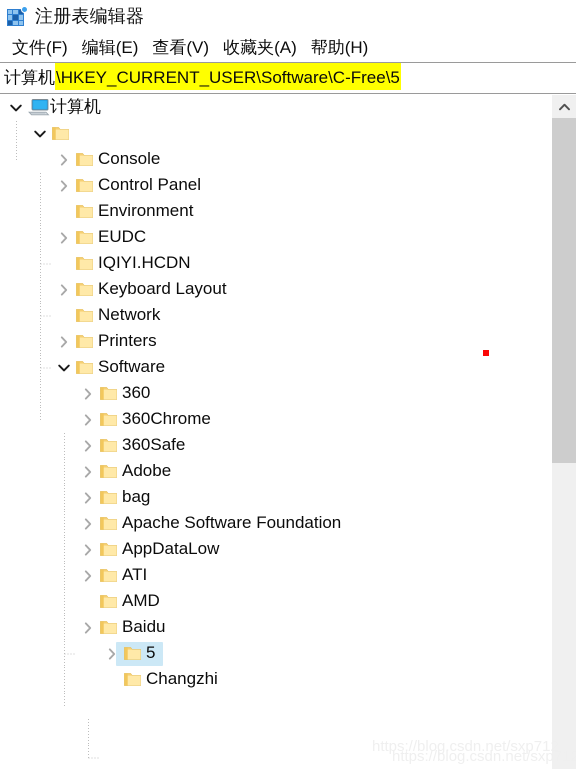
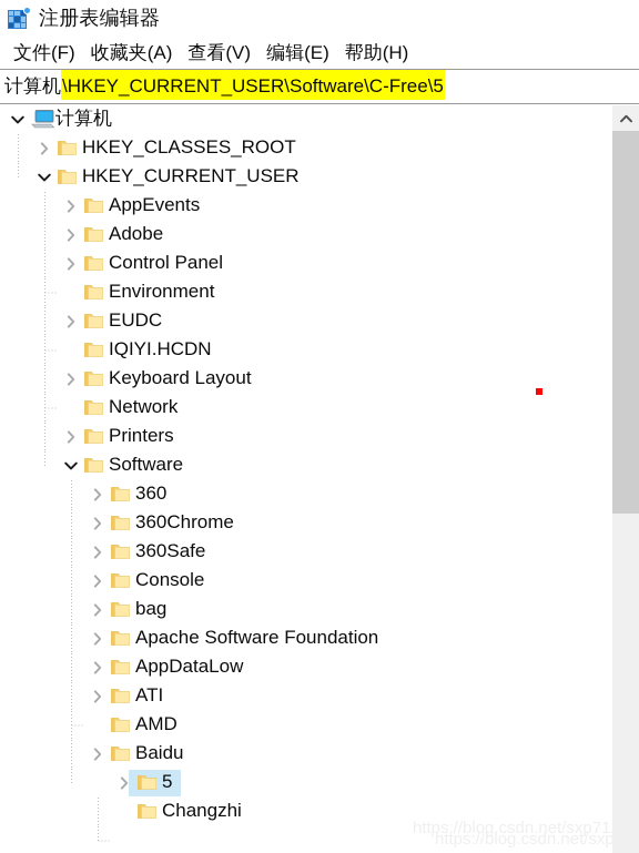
  注册表编辑器
  文件(F)
- 编辑(E)
+ 收藏夹(A)
  查看(V)
- 收藏夹(A)
+ 编辑(E)
  帮助(H)
  计算机\HKEY_CURRENT_USER\Software\C-Free\5
  计算机
+ HKEY_CLASSES_ROOT
+ HKEY_CURRENT_USER
+ AppEvents
- Console
+ Adobe
  Control Panel
  Environment
  EUDC
  IQIYI.HCDN
  Keyboard Layout
  Network
  Printers
  Software
  360
  360Chrome
  360Safe
- Adobe
+ Console
  bag
  Apache Software Foundation
  AppDataLow
  ATI
  AMD
  Baidu
  5
  Changzhi
